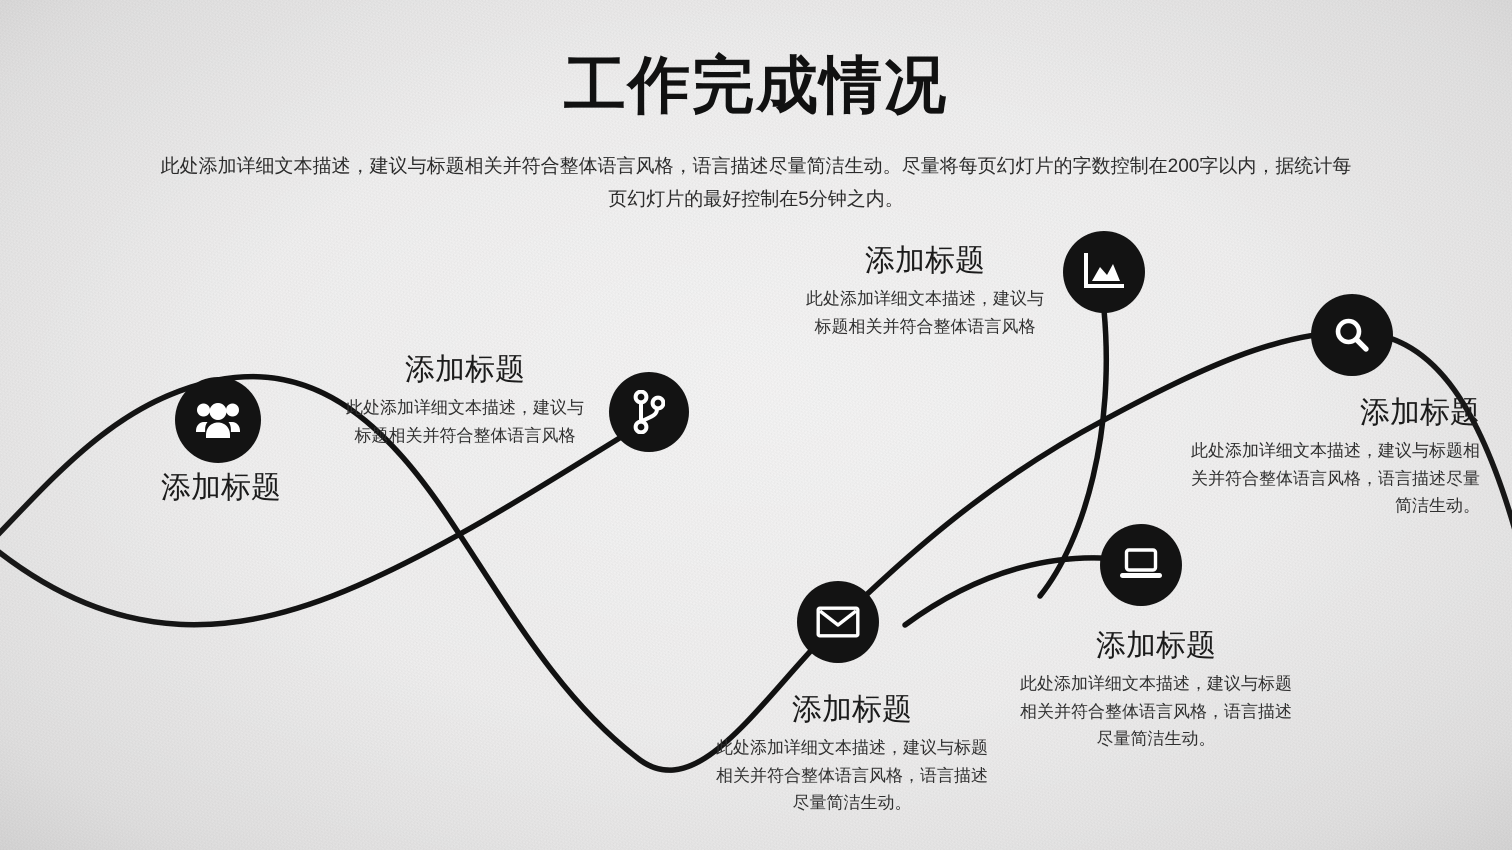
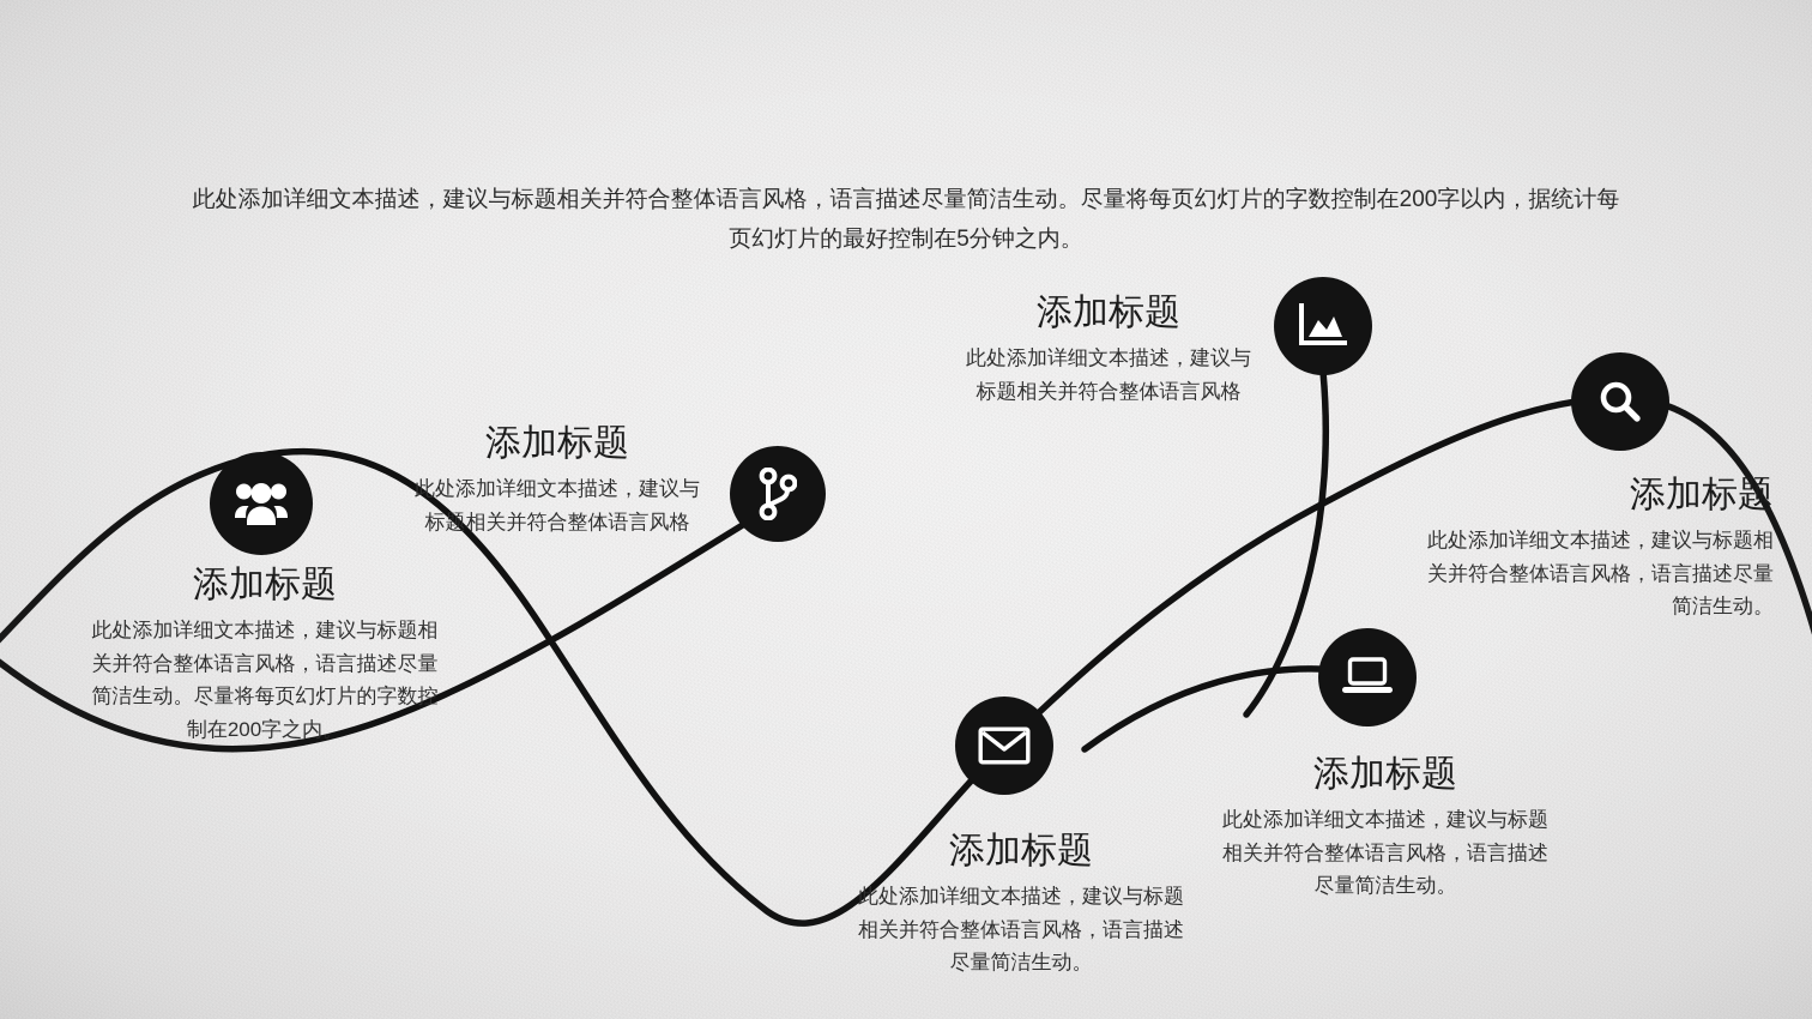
- 工作完成情况
  此处添加详细文本描述，建议与标题相关并符合整体语言风格，语言描述尽量简洁生动。尽量将每页幻灯片的字数控制在200字以内，据统计每页幻灯片的最好控制在5分钟之内。
  添加标题
+ 此处添加详细文本描述，建议与标题相关并符合整体语言风格，语言描述尽量简洁生动。尽量将每页幻灯片的字数控制在200字之内。
  添加标题
  此处添加详细文本描述，建议与标题相关并符合整体语言风格
  添加标题
  此处添加详细文本描述，建议与标题相关并符合整体语言风格
  添加标题
  此处添加详细文本描述，建议与标题相关并符合整体语言风格，语言描述尽量简洁生动。
  添加标题
  此处添加详细文本描述，建议与标题相关并符合整体语言风格，语言描述尽量简洁生动。
  添加标题
  此处添加详细文本描述，建议与标题相关并符合整体语言风格，语言描述尽量简洁生动。
